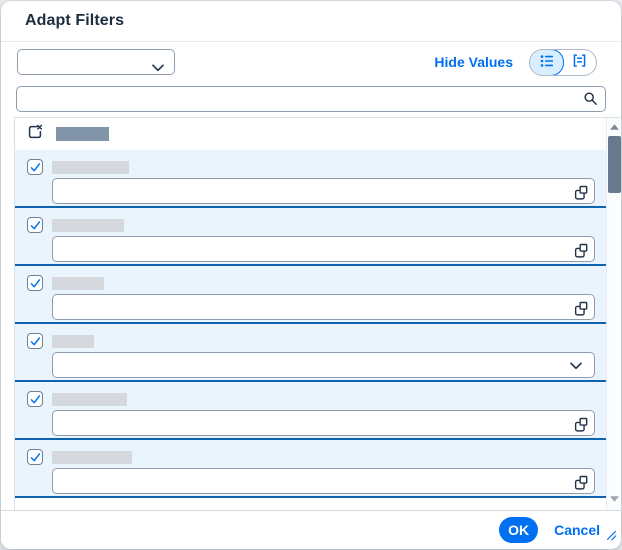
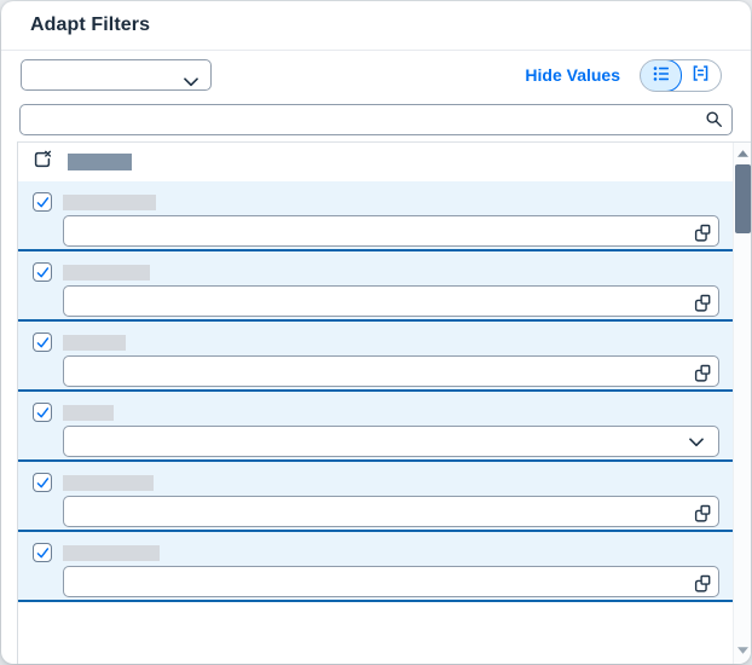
  Adapt Filters
  Hide Values
- OK
- Cancel
